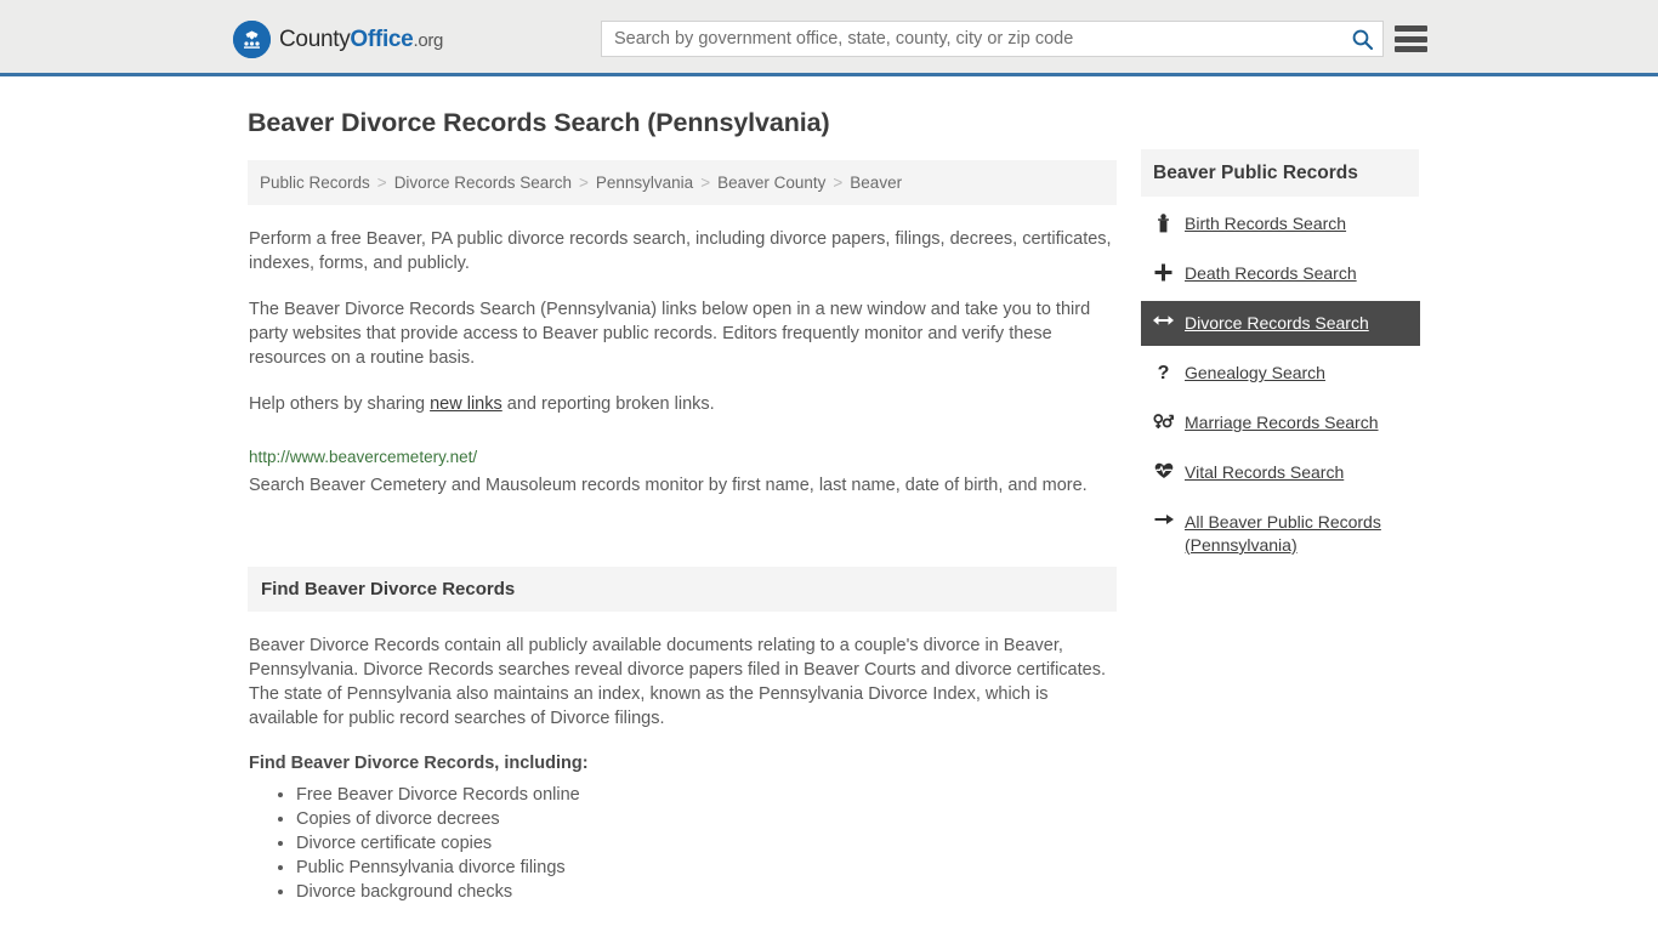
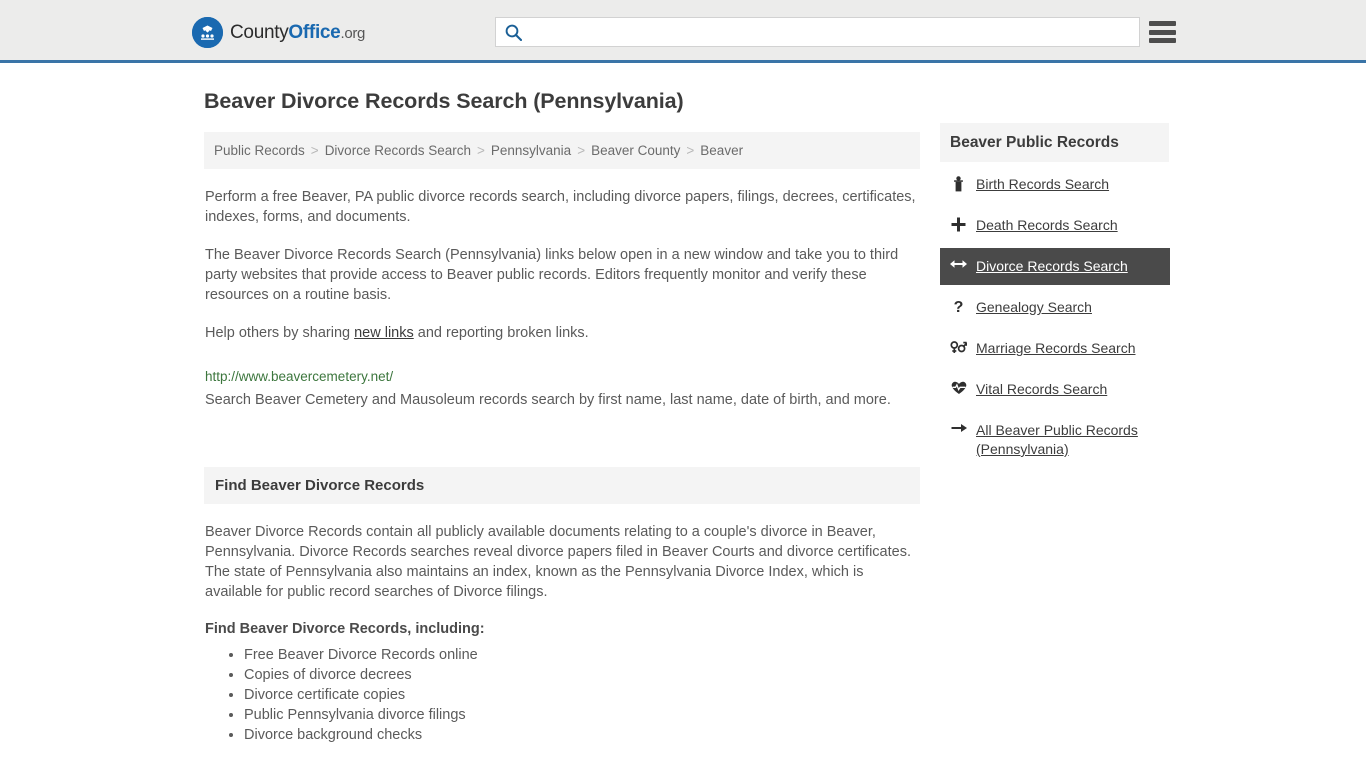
  CountyOffice.org
- Search by government office, state, county, city or zip code
  Beaver Divorce Records Search (Pennsylvania)
  Public Records
  >
  Divorce Records Search
  >
  Pennsylvania
  >
  Beaver County
  >
  Beaver
- Perform a free Beaver, PA public divorce records search, including divorce papers, filings, decrees, certificates, indexes, forms, and publicly.
+ Perform a free Beaver, PA public divorce records search, including divorce papers, filings, decrees, certificates, indexes, forms, and documents.
  The Beaver Divorce Records Search (Pennsylvania) links below open in a new window and take you to third party websites that provide access to Beaver public records. Editors frequently monitor and verify these resources on a routine basis.
  Help others by sharing new links and reporting broken links.
  http://www.beavercemetery.net/
- Search Beaver Cemetery and Mausoleum records monitor by first name, last name, date of birth, and more.
+ Search Beaver Cemetery and Mausoleum records search by first name, last name, date of birth, and more.
  Find Beaver Divorce Records
  Beaver Divorce Records contain all publicly available documents relating to a couple's divorce in Beaver, Pennsylvania. Divorce Records searches reveal divorce papers filed in Beaver Courts and divorce certificates. The state of Pennsylvania also maintains an index, known as the Pennsylvania Divorce Index, which is available for public record searches of Divorce filings.
  Find Beaver Divorce Records, including:
  Free Beaver Divorce Records online
  Copies of divorce decrees
  Divorce certificate copies
  Public Pennsylvania divorce filings
  Divorce background checks
  Beaver Public Records
  Birth Records Search
  Death Records Search
  Divorce Records Search
  ?
  Genealogy Search
  Marriage Records Search
  Vital Records Search
  All Beaver Public Records (Pennsylvania)
